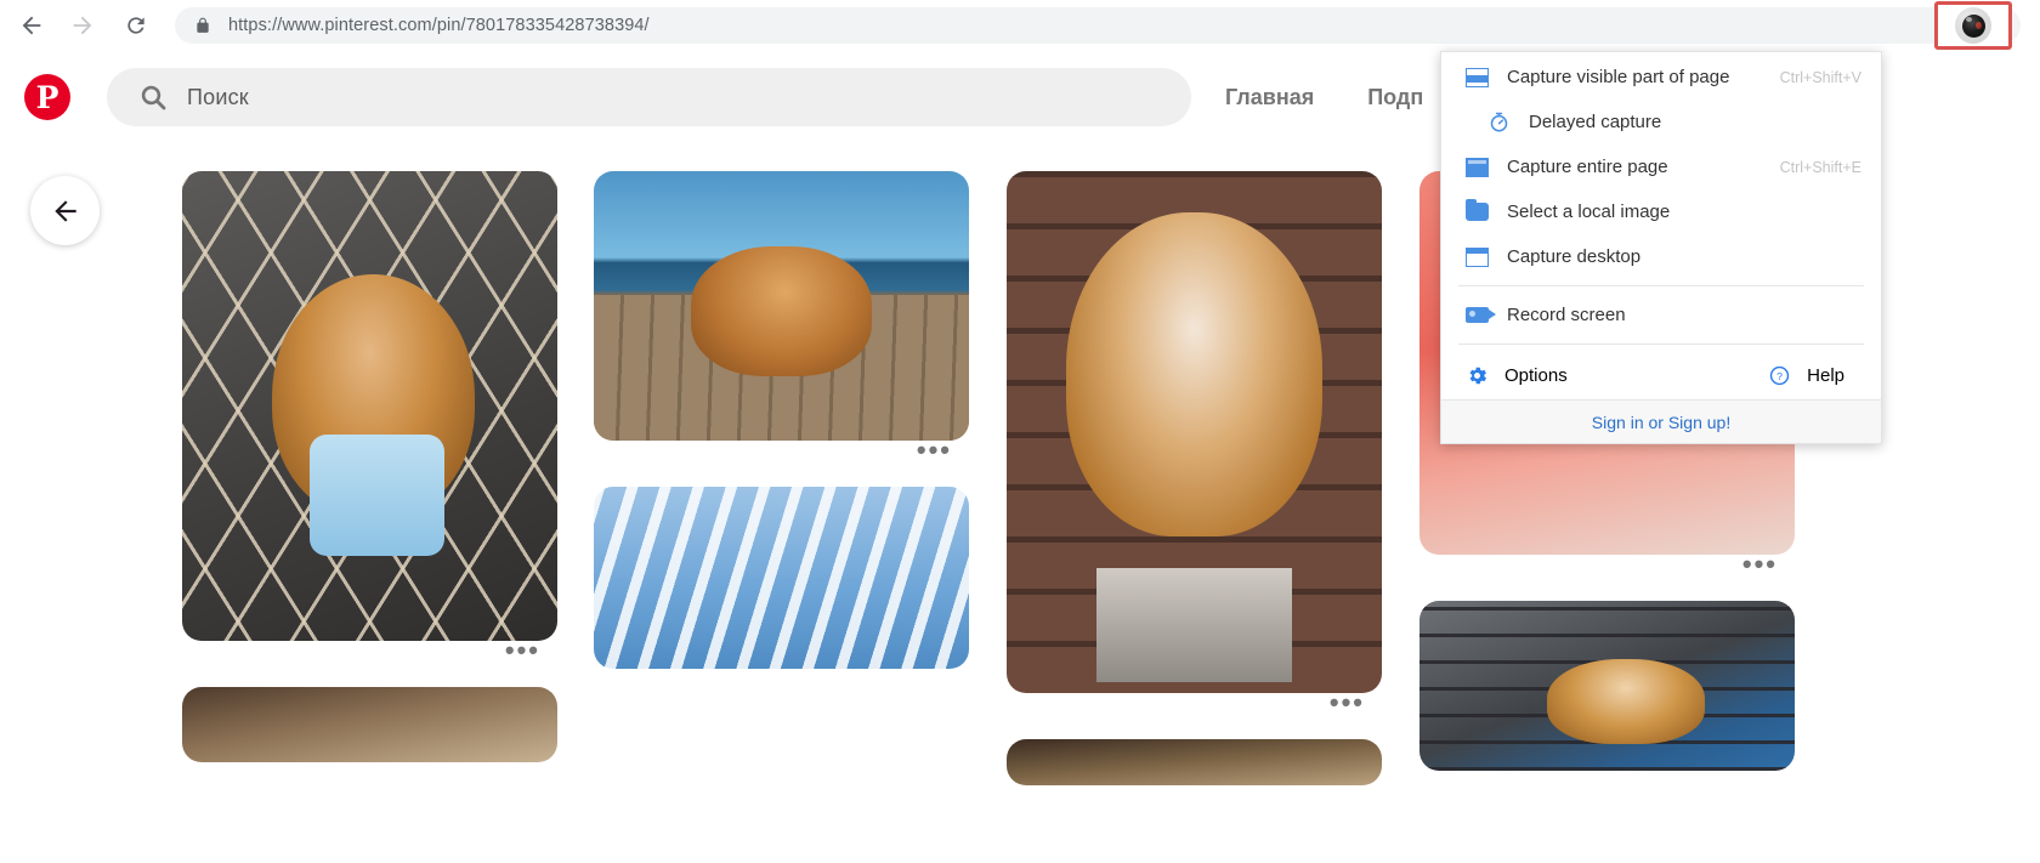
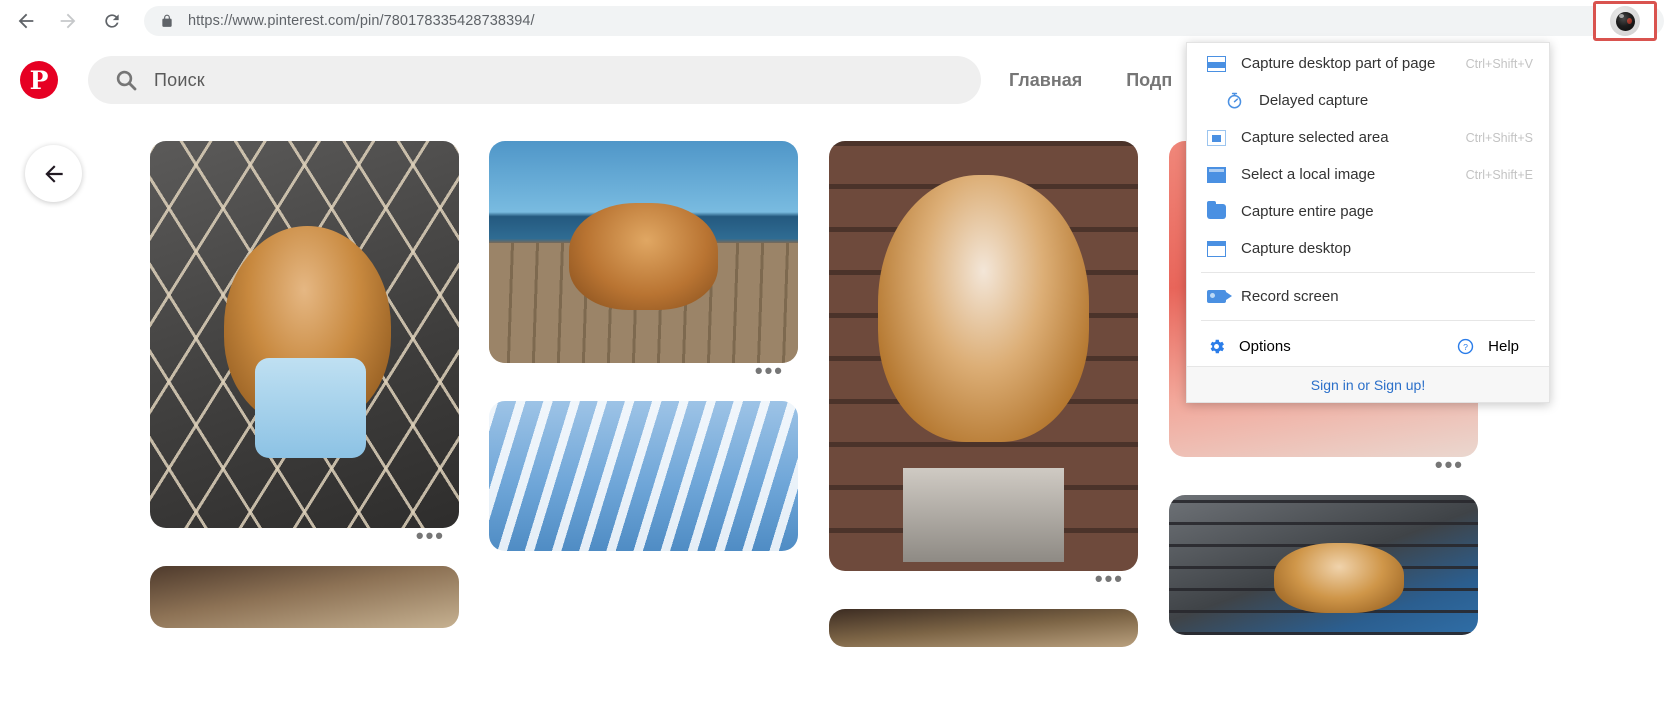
  https://www.pinterest.com/pin/780178335428738394/
  P
  Поиск
  Главная
  Подп
  •••
  •••
  •••
  •••
- Capture visible part of page
+ Capture desktop part of page
  Ctrl+Shift+V
  Delayed capture
+ Capture selected area
+ Ctrl+Shift+S
- Capture entire page
+ Select a local image
  Ctrl+Shift+E
- Select a local image
+ Capture entire page
  Capture desktop
  Record screen
  Options
  ?
  Help
  Sign in or Sign up!
